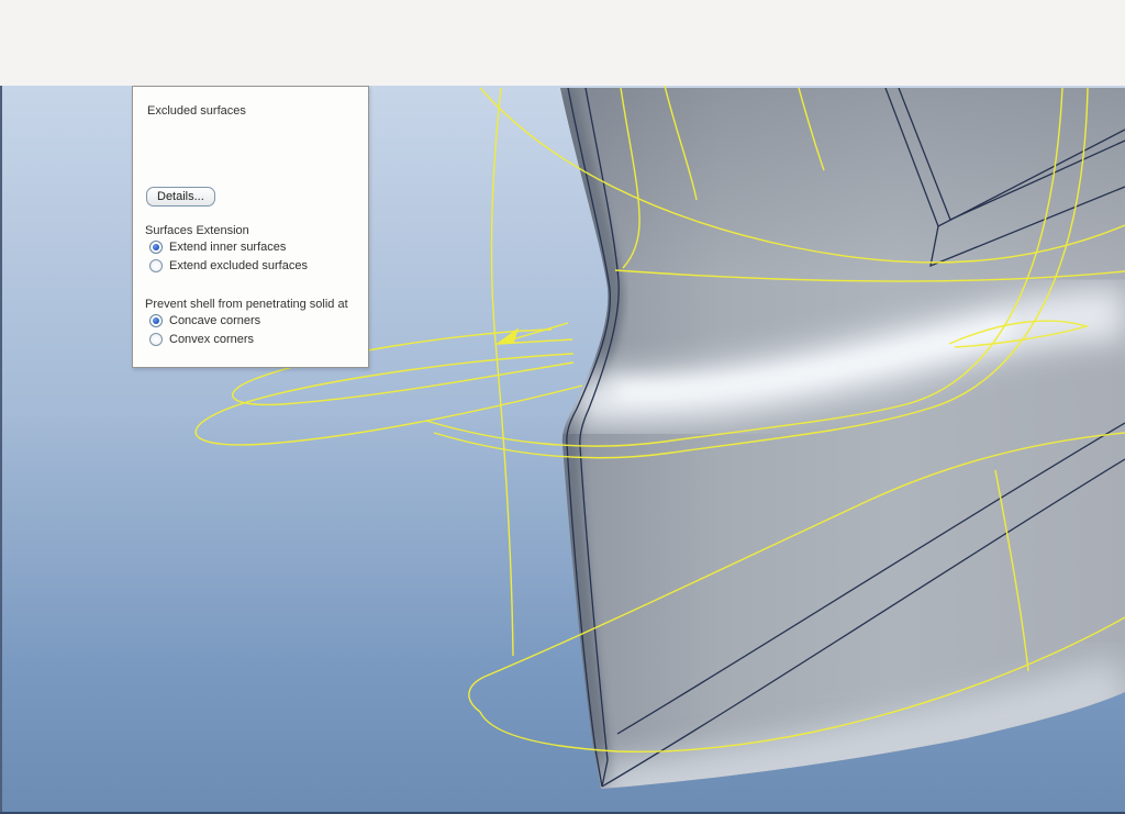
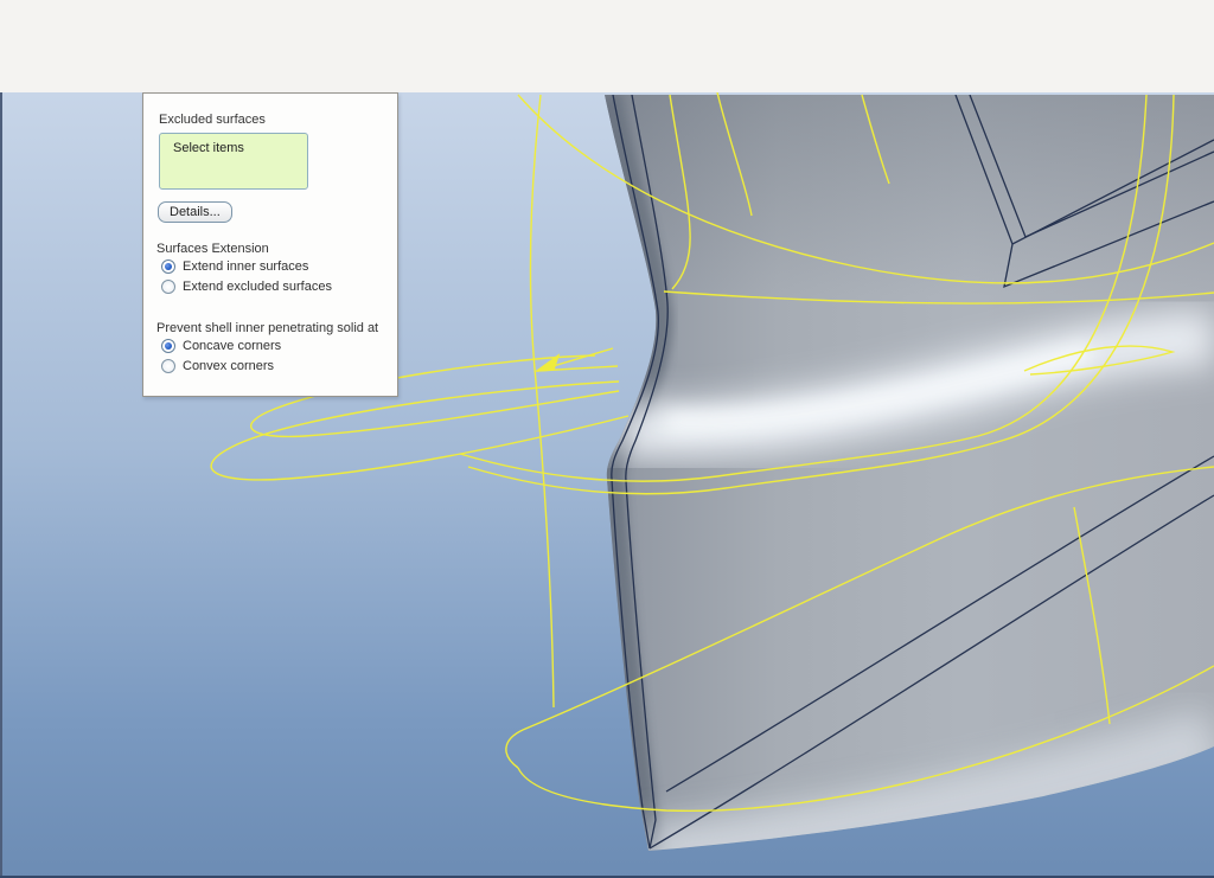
  Excluded surfaces
+ Select items
  Details...
  Surfaces Extension
  Extend inner surfaces
  Extend excluded surfaces
- Prevent shell from penetrating solid at
+ Prevent shell inner penetrating solid at
  Concave corners
  Convex corners
